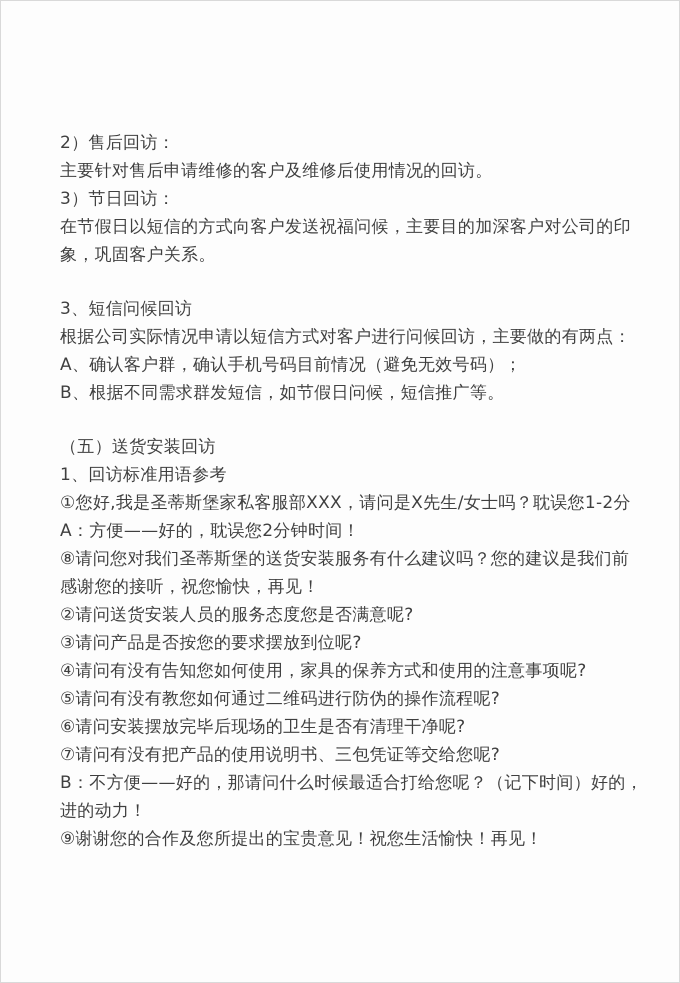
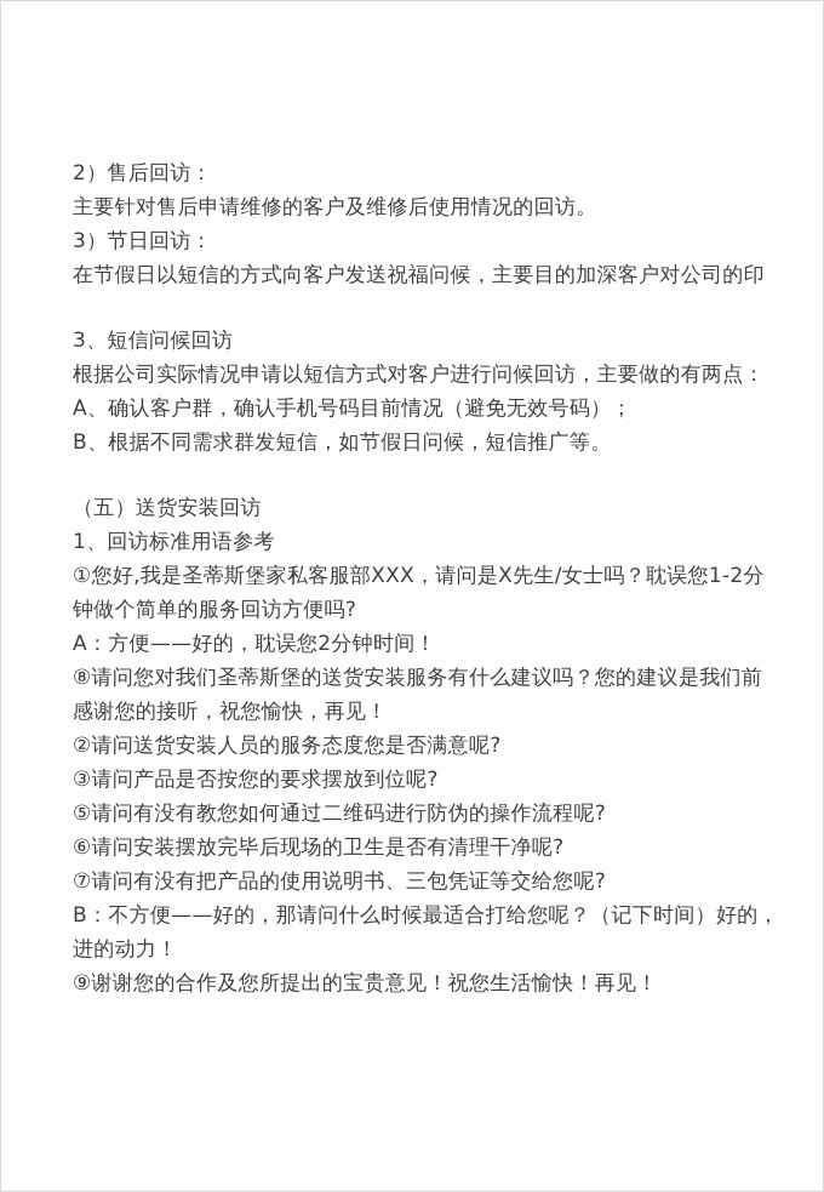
  2）售后回访：
  主要针对售后申请维修的客户及维修后使用情况的回访。
  3）节日回访：
  在节假日以短信的方式向客户发送祝福问候，主要目的加深客户对公司的印
- 象，巩固客户关系。
  3、短信问候回访
  根据公司实际情况申请以短信方式对客户进行问候回访，主要做的有两点：
  A、确认客户群，确认手机号码目前情况（避免无效号码）；
  B、根据不同需求群发短信，如节假日问候，短信推广等。
  （五）送货安装回访
  1、回访标准用语参考
  ①您好,我是圣蒂斯堡家私客服部XXX，请问是X先生/女士吗？耽误您1-2分
+ 钟做个简单的服务回访方便吗?
  A：方便——好的，耽误您2分钟时间！
  ⑧请问您对我们圣蒂斯堡的送货安装服务有什么建议吗？您的建议是我们前
  感谢您的接听，祝您愉快，再见！
  ②请问送货安装人员的服务态度您是否满意呢?
  ③请问产品是否按您的要求摆放到位呢?
- ④请问有没有告知您如何使用，家具的保养方式和使用的注意事项呢?
  ⑤请问有没有教您如何通过二维码进行防伪的操作流程呢?
  ⑥请问安装摆放完毕后现场的卫生是否有清理干净呢?
  ⑦请问有没有把产品的使用说明书、三包凭证等交给您呢?
  B：不方便——好的，那请问什么时候最适合打给您呢？（记下时间）好的，
  进的动力！
  ⑨谢谢您的合作及您所提出的宝贵意见！祝您生活愉快！再见！
